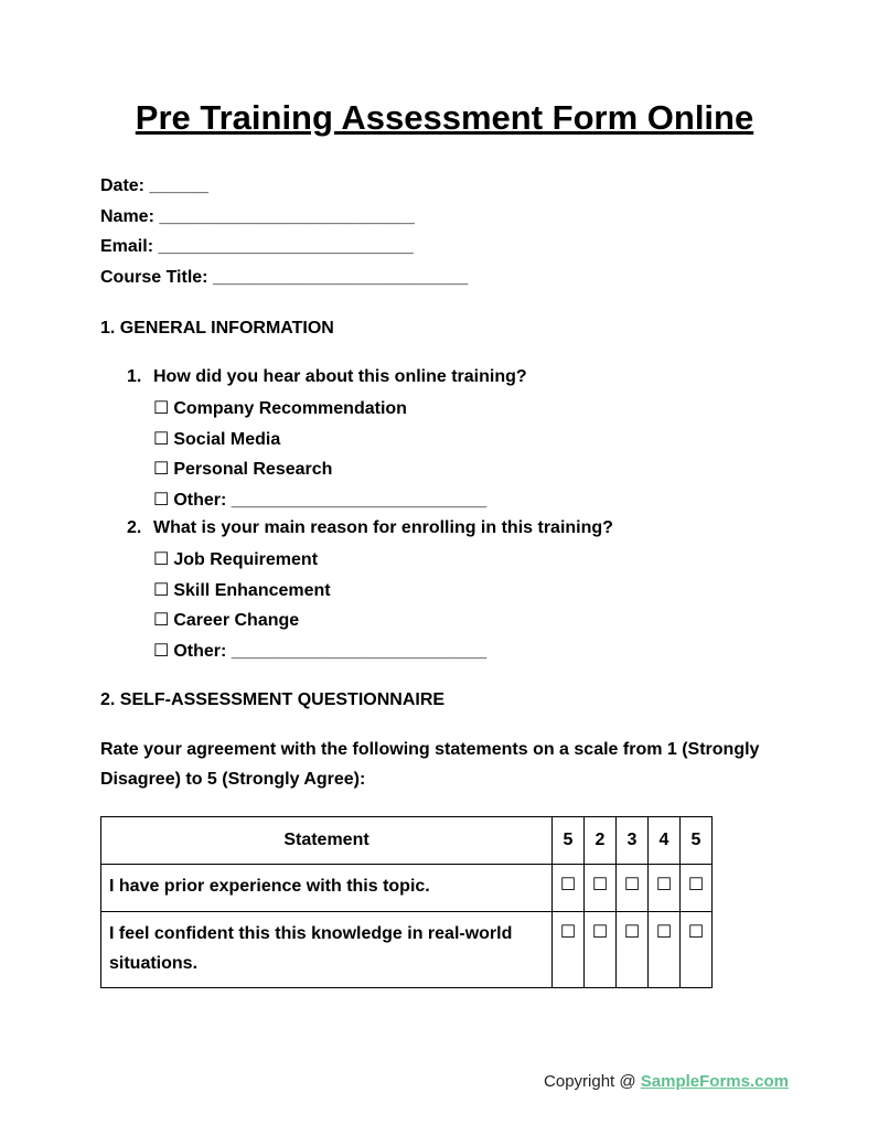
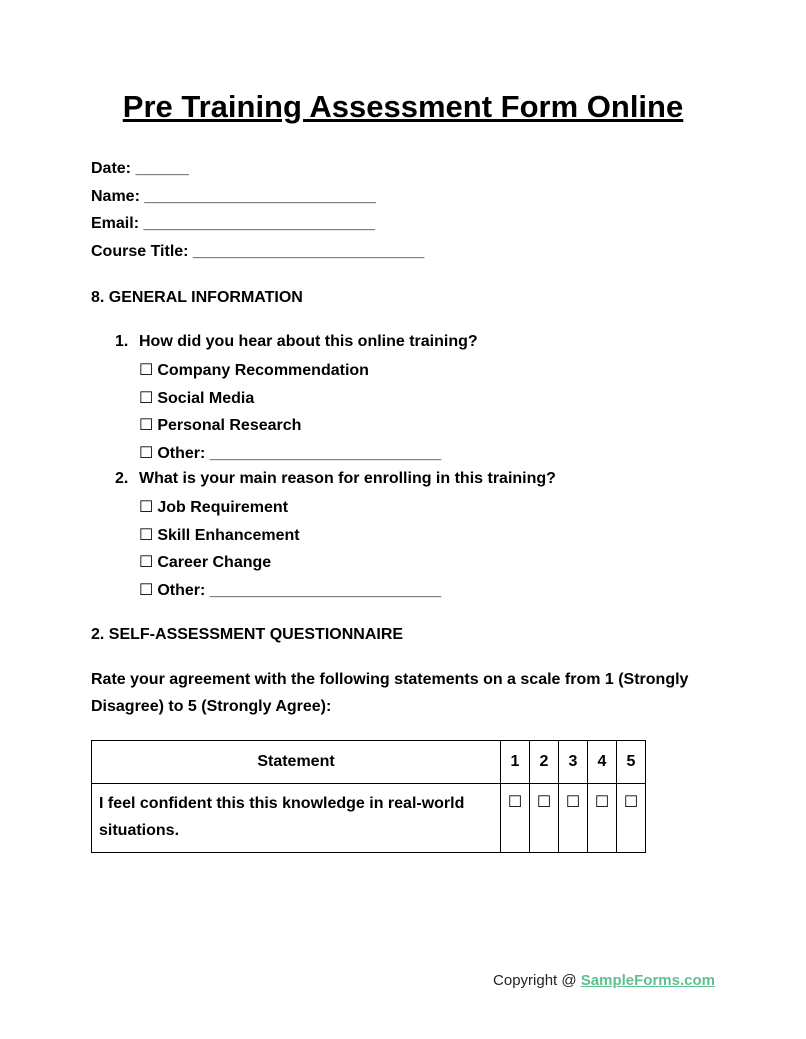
  Pre Training Assessment Form Online
  Date: ______
  Name: __________________________
  Email: __________________________
  Course Title: __________________________
- 1. GENERAL INFORMATION
+ 8. GENERAL INFORMATION
  1. How did you hear about this online training?
  ☐ Company Recommendation
  ☐ Social Media
  ☐ Personal Research
  ☐ Other: __________________________
  2. What is your main reason for enrolling in this training?
  ☐ Job Requirement
  ☐ Skill Enhancement
  ☐ Career Change
  ☐ Other: __________________________
  2. SELF-ASSESSMENT QUESTIONNAIRE
  Rate your agreement with the following statements on a scale from 1 (Strongly Disagree) to 5 (Strongly Agree):
- Statement	5	2	3	4	5
+ Statement	1	2	3	4	5
- I have prior experience with this topic.	☐	☐	☐	☐	☐
  I feel confident this this knowledge in real-world situations.	☐	☐	☐	☐	☐
  Copyright @ SampleForms.com
